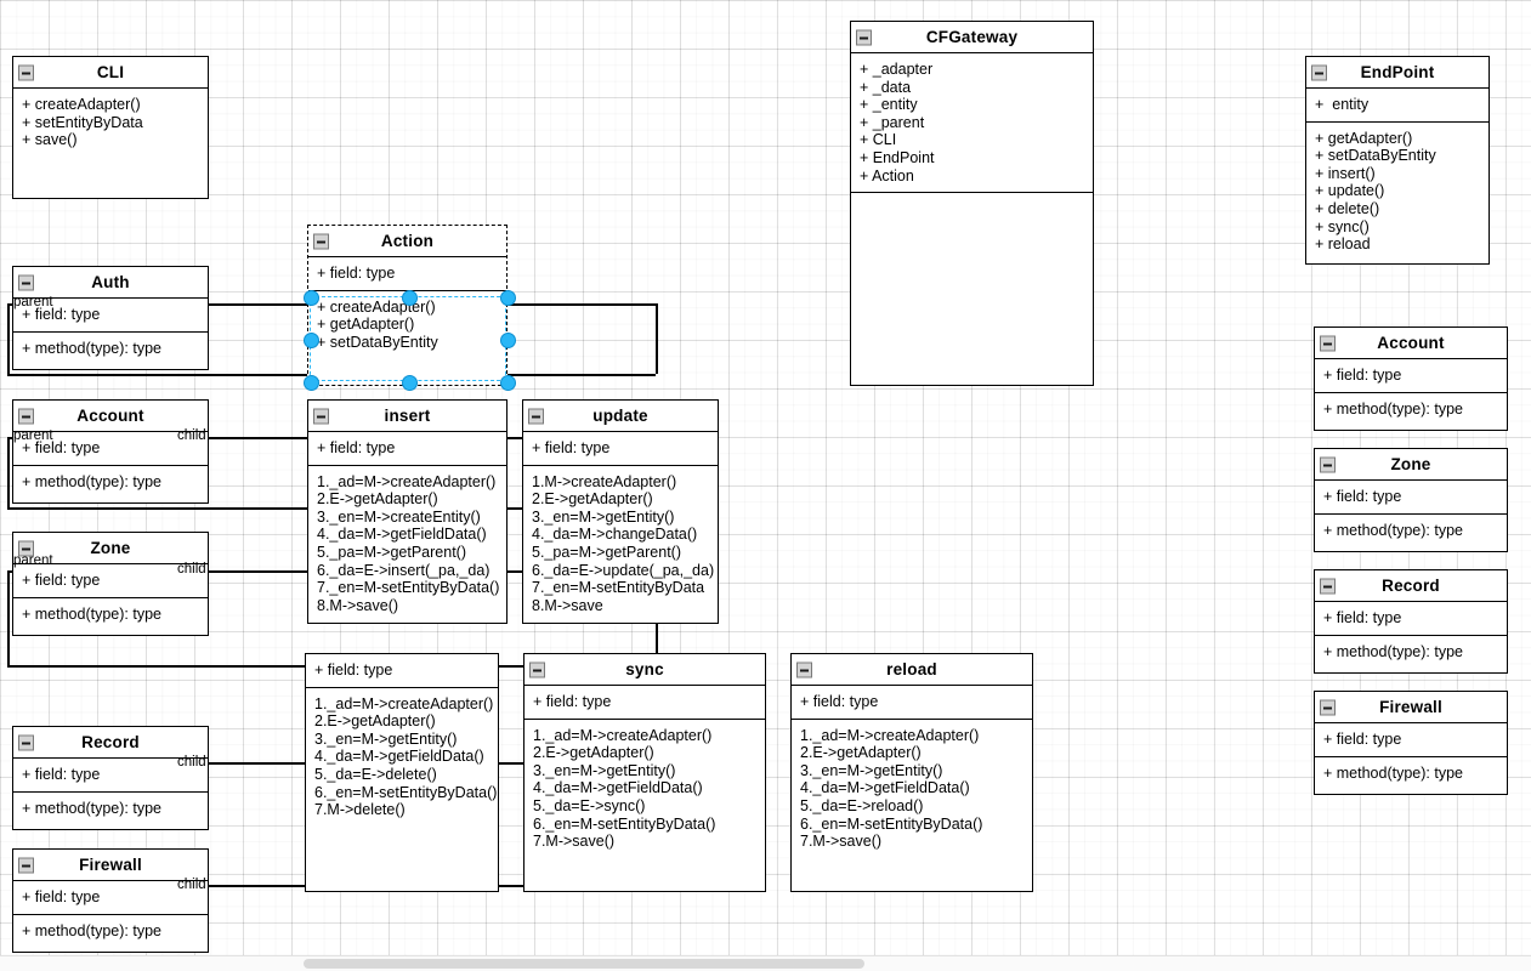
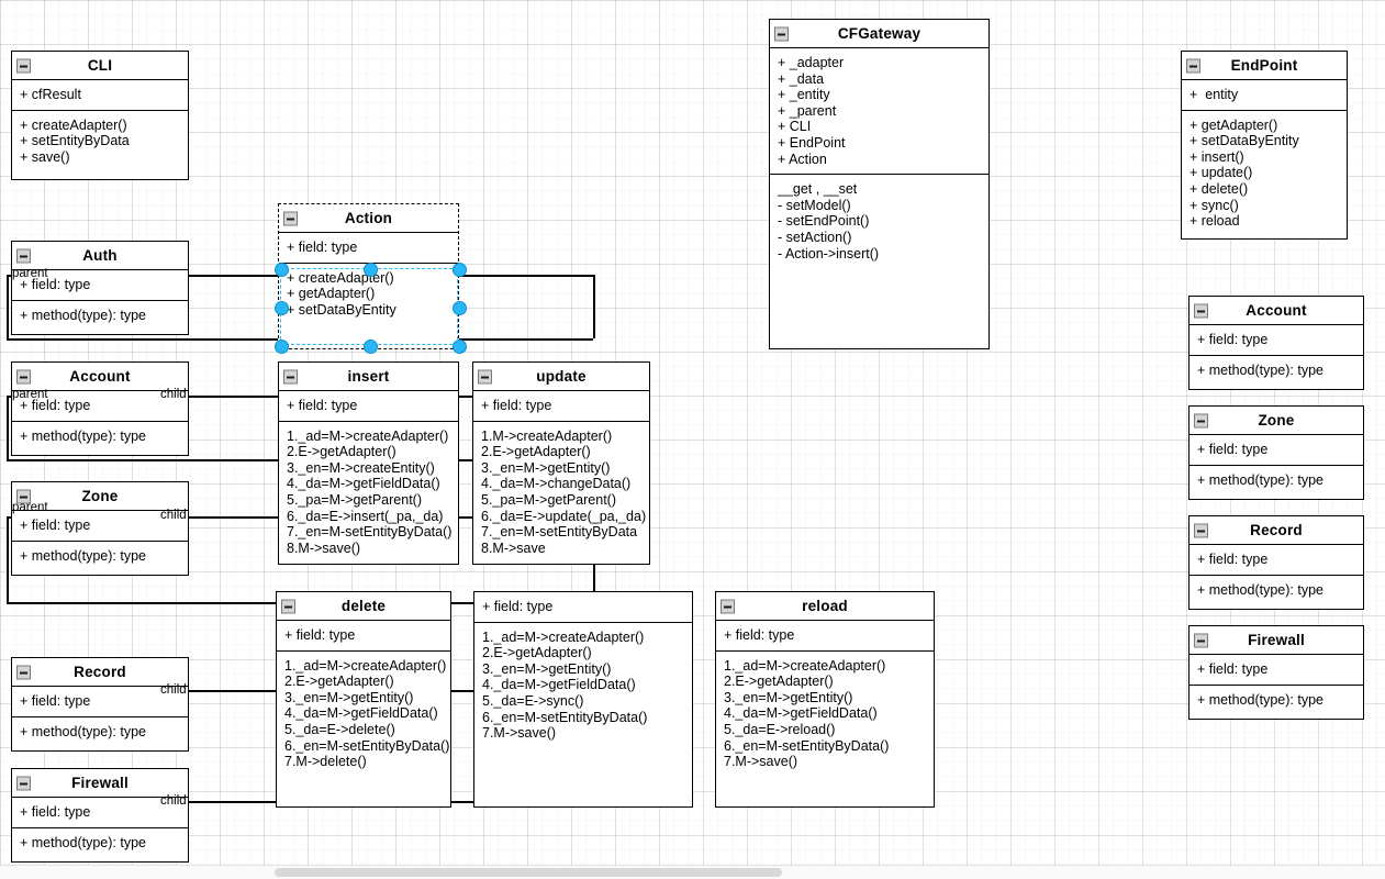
  parent
  parent
  child
  parent
  child
  child
  child
  CLI
+ + cfResult
  + createAdapter()
  + setEntityByData
  + save()
  Auth
  + field: type
  + method(type): type
  Account
  + field: type
  + method(type): type
  Zone
  + field: type
  + method(type): type
  Record
  + field: type
  + method(type): type
  Firewall
  + field: type
  + method(type): type
  Action
  + field: type
  + createAdapter()
  + getAdapter()
  + setDataByEntity
  insert
  + field: type
  1._ad=M->createAdapter()
  2.E->getAdapter()
  3._en=M->createEntity()
  4._da=M->getFieldData()
  5._pa=M->getParent()
  6._da=E->insert(_pa,_da)
  7._en=M-setEntityByData()
  8.M->save()
  update
  + field: type
  1.M->createAdapter()
  2.E->getAdapter()
  3._en=M->getEntity()
  4._da=M->changeData()
  5._pa=M->getParent()
  6._da=E->update(_pa,_da)
  7._en=M-setEntityByData
  8.M->save
+ delete
  + field: type
  1._ad=M->createAdapter()
  2.E->getAdapter()
  3._en=M->getEntity()
  4._da=M->getFieldData()
  5._da=E->delete()
  6._en=M-setEntityByData()
  7.M->delete()
- sync
  + field: type
  1._ad=M->createAdapter()
  2.E->getAdapter()
  3._en=M->getEntity()
  4._da=M->getFieldData()
  5._da=E->sync()
  6._en=M-setEntityByData()
  7.M->save()
  reload
  + field: type
  1._ad=M->createAdapter()
  2.E->getAdapter()
  3._en=M->getEntity()
  4._da=M->getFieldData()
  5._da=E->reload()
  6._en=M-setEntityByData()
  7.M->save()
  CFGateway
  + _adapter
  + _data
  + _entity
  + _parent
  + CLI
  + EndPoint
  + Action
+ __get , __set
+ - setModel()
+ - setEndPoint()
+ - setAction()
+ - Action->insert()
  EndPoint
  + entity
  + getAdapter()
  + setDataByEntity
  + insert()
  + update()
  + delete()
  + sync()
  + reload
  Account
  + field: type
  + method(type): type
  Zone
  + field: type
  + method(type): type
  Record
  + field: type
  + method(type): type
  Firewall
  + field: type
  + method(type): type
